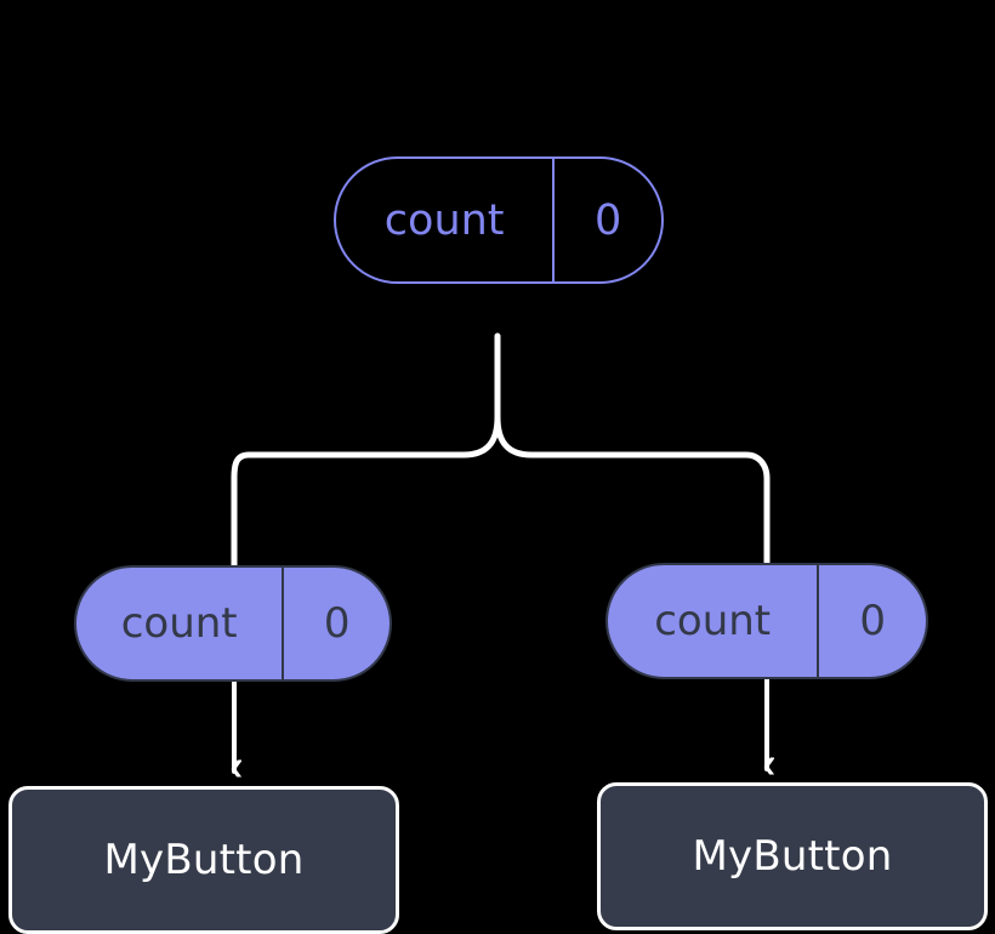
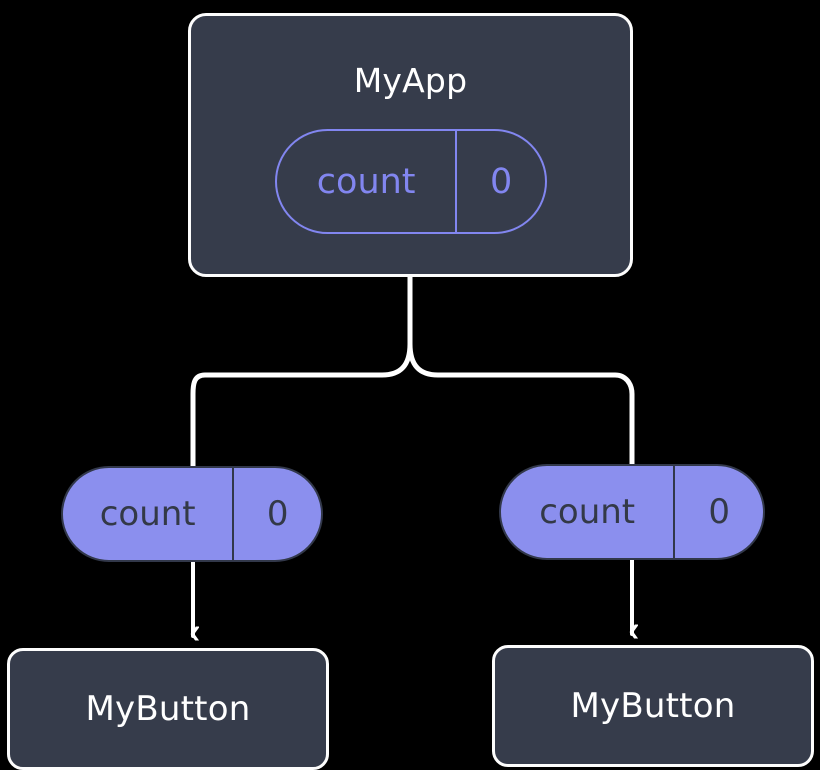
+ MyApp
  count
  0
  count
  0
  MyButton
  count
  0
  MyButton
